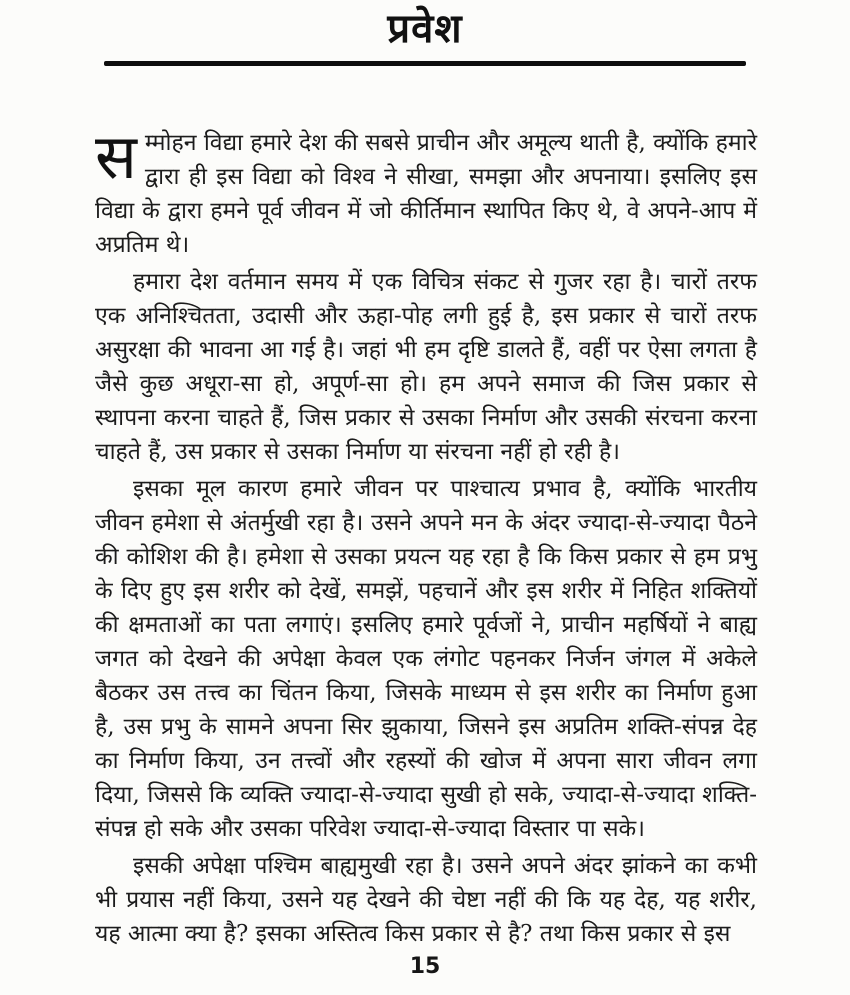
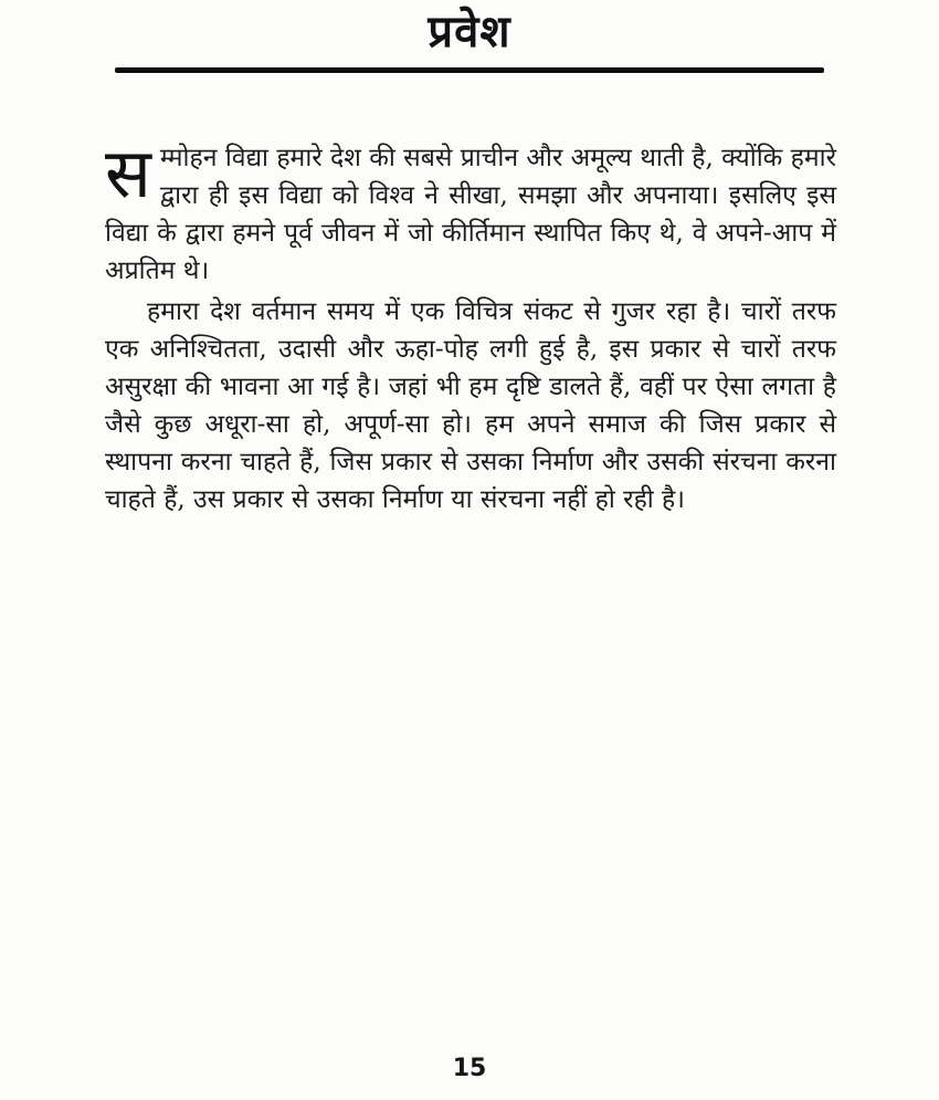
  प्रवेश
  स
  म्मोहन विद्या हमारे देश की सबसे प्राचीन और अमूल्य थाती है, क्योंकि हमारे द्वारा ही इस विद्या को विश्व ने सीखा, समझा और अपनाया। इसलिए इस विद्या के द्वारा हमने पूर्व जीवन में जो कीर्तिमान स्थापित किए थे, वे अपने-आप में अप्रतिम थे।
  हमारा देश वर्तमान समय में एक विचित्र संकट से गुजर रहा है। चारों तरफ एक अनिश्चितता, उदासी और ऊहा-पोह लगी हुई है, इस प्रकार से चारों तरफ असुरक्षा की भावना आ गई है। जहां भी हम दृष्टि डालते हैं, वहीं पर ऐसा लगता है जैसे कुछ अधूरा-सा हो, अपूर्ण-सा हो। हम अपने समाज की जिस प्रकार से स्थापना करना चाहते हैं, जिस प्रकार से उसका निर्माण और उसकी संरचना करना चाहते हैं, उस प्रकार से उसका निर्माण या संरचना नहीं हो रही है।
- इसका मूल कारण हमारे जीवन पर पाश्चात्य प्रभाव है, क्योंकि भारतीय जीवन हमेशा से अंतर्मुखी रहा है। उसने अपने मन के अंदर ज्यादा-से-ज्यादा पैठने की कोशिश की है। हमेशा से उसका प्रयत्न यह रहा है कि किस प्रकार से हम प्रभु के दिए हुए इस शरीर को देखें, समझें, पहचानें और इस शरीर में निहित शक्तियों की क्षमताओं का पता लगाएं। इसलिए हमारे पूर्वजों ने, प्राचीन महर्षियों ने बाह्य जगत को देखने की अपेक्षा केवल एक लंगोट पहनकर निर्जन जंगल में अकेले बैठकर उस तत्त्व का चिंतन किया, जिसके माध्यम से इस शरीर का निर्माण हुआ है, उस प्रभु के सामने अपना सिर झुकाया, जिसने इस अप्रतिम शक्ति-संपन्न देह का निर्माण किया, उन तत्त्वों और रहस्यों की खोज में अपना सारा जीवन लगा दिया, जिससे कि व्यक्ति ज्यादा-से-ज्यादा सुखी हो सके, ज्यादा-से-ज्यादा शक्ति-संपन्न हो सके और उसका परिवेश ज्यादा-से-ज्यादा विस्तार पा सके।
- इसकी अपेक्षा पश्चिम बाह्यमुखी रहा है। उसने अपने अंदर झांकने का कभी भी प्रयास नहीं किया, उसने यह देखने की चेष्टा नहीं की कि यह देह, यह शरीर, यह आत्मा क्या है? इसका अस्तित्व किस प्रकार से है? तथा किस प्रकार से इस
  15
